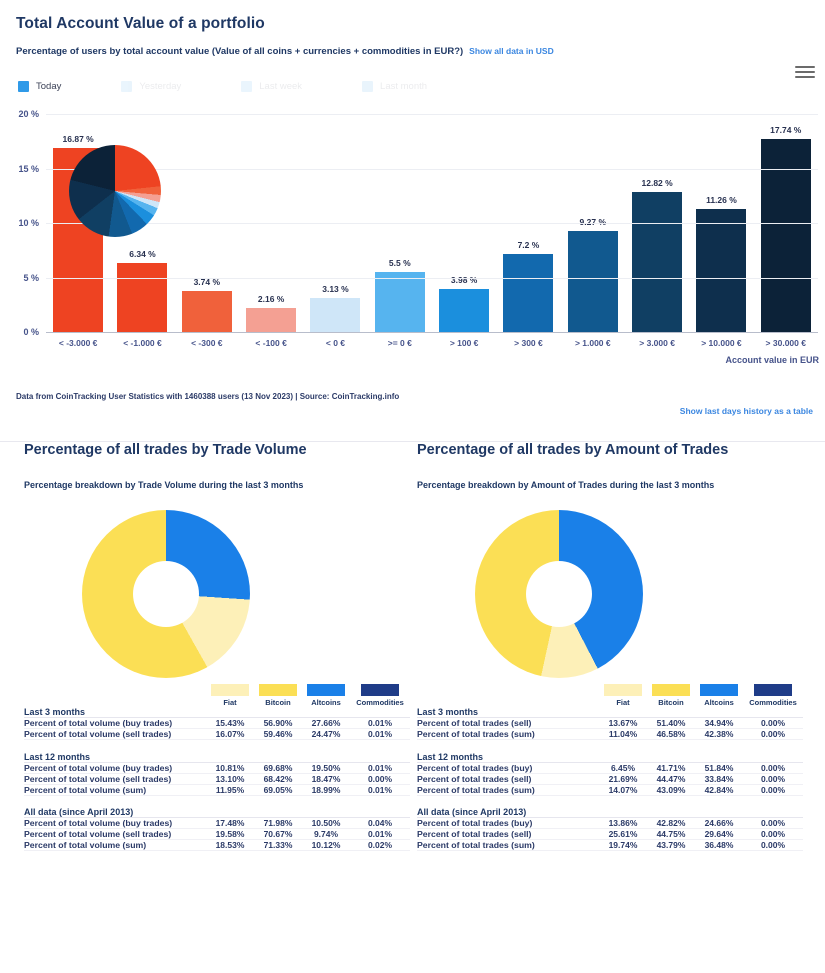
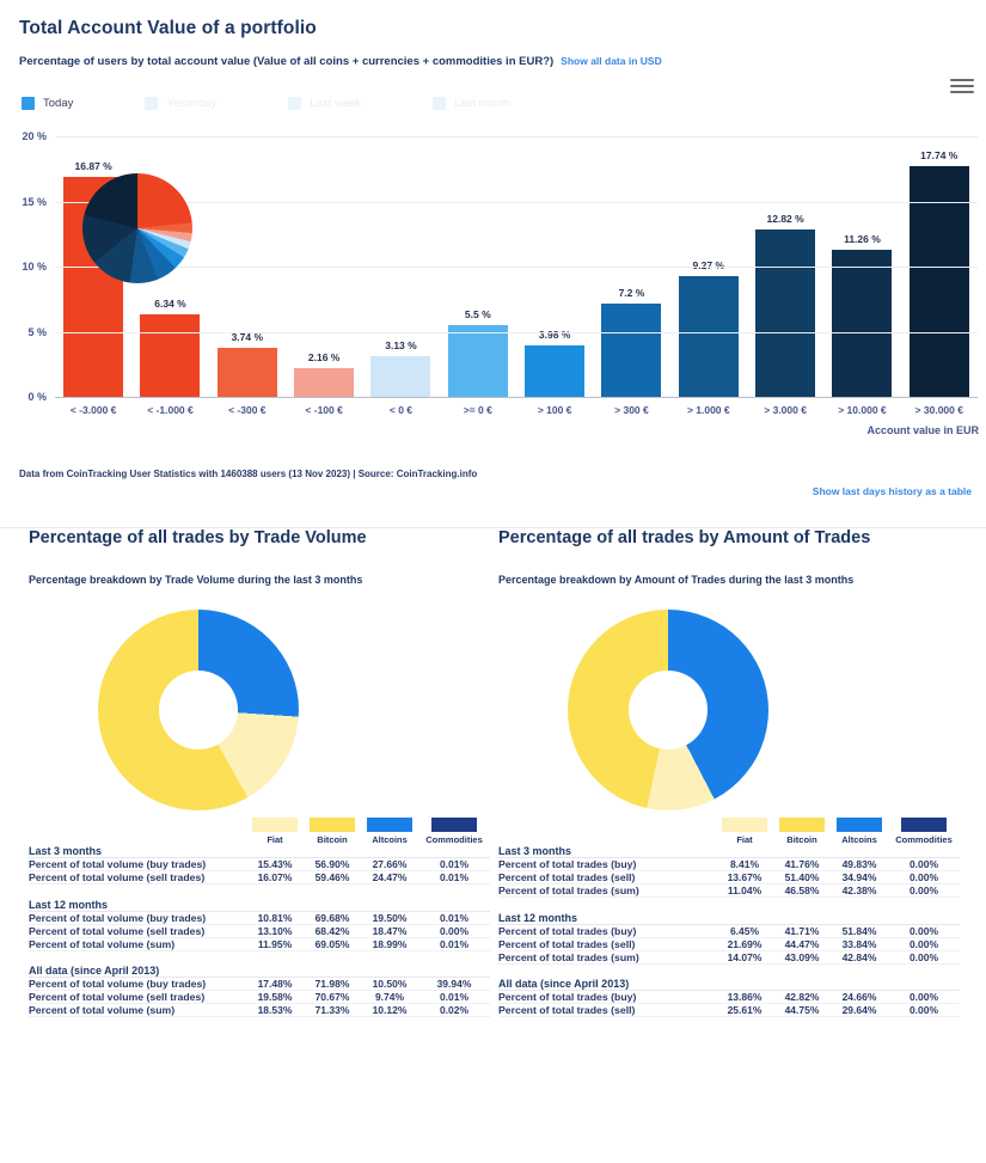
  Total Account Value of a portfolio
  Percentage of users by total account value (Value of all coins + currencies + commodities in EUR?) Show all data in USD
  Today
  16.87 %
  < -3.000 €
  6.34 %
  < -1.000 €
  3.74 %
  < -300 €
  2.16 %
  < -100 €
  3.13 %
  < 0 €
  5.5 %
  >= 0 €
  3.98 %
  > 100 €
  7.2 %
  > 300 €
  9.27 %
  > 1.000 €
  12.82 %
  > 3.000 €
  11.26 %
  > 10.000 €
  17.74 %
  > 30.000 €
  0 %
  5 %
  10 %
  15 %
  20 %
  Account value in EUR
  Data from CoinTracking User Statistics with 1460388 users (13 Nov 2023) | Source: CoinTracking.info
  Show last days history as a table
  Percentage of all trades by Trade Volume
  Percentage breakdown by Trade Volume during the last 3 months
  	Fiat	Bitcoin	Altcoins	Commodities
  Last 3 months
  Percent of total volume (buy trades)	15.43%	56.90%	27.66%	0.01%
  Percent of total volume (sell trades)	16.07%	59.46%	24.47%	0.01%
  Last 12 months
  Percent of total volume (buy trades)	10.81%	69.68%	19.50%	0.01%
  Percent of total volume (sell trades)	13.10%	68.42%	18.47%	0.00%
  Percent of total volume (sum)	11.95%	69.05%	18.99%	0.01%
  All data (since April 2013)
- Percent of total volume (buy trades)	17.48%	71.98%	10.50%	0.04%
+ Percent of total volume (buy trades)	17.48%	71.98%	10.50%	39.94%
  Percent of total volume (sell trades)	19.58%	70.67%	9.74%	0.01%
  Percent of total volume (sum)	18.53%	71.33%	10.12%	0.02%
  Percentage of all trades by Amount of Trades
  Percentage breakdown by Amount of Trades during the last 3 months
  	Fiat	Bitcoin	Altcoins	Commodities
  Last 3 months
+ Percent of total trades (buy)	8.41%	41.76%	49.83%	0.00%
  Percent of total trades (sell)	13.67%	51.40%	34.94%	0.00%
  Percent of total trades (sum)	11.04%	46.58%	42.38%	0.00%
  Last 12 months
  Percent of total trades (buy)	6.45%	41.71%	51.84%	0.00%
  Percent of total trades (sell)	21.69%	44.47%	33.84%	0.00%
  Percent of total trades (sum)	14.07%	43.09%	42.84%	0.00%
  All data (since April 2013)
  Percent of total trades (buy)	13.86%	42.82%	24.66%	0.00%
  Percent of total trades (sell)	25.61%	44.75%	29.64%	0.00%
- Percent of total trades (sum)	19.74%	43.79%	36.48%	0.00%
